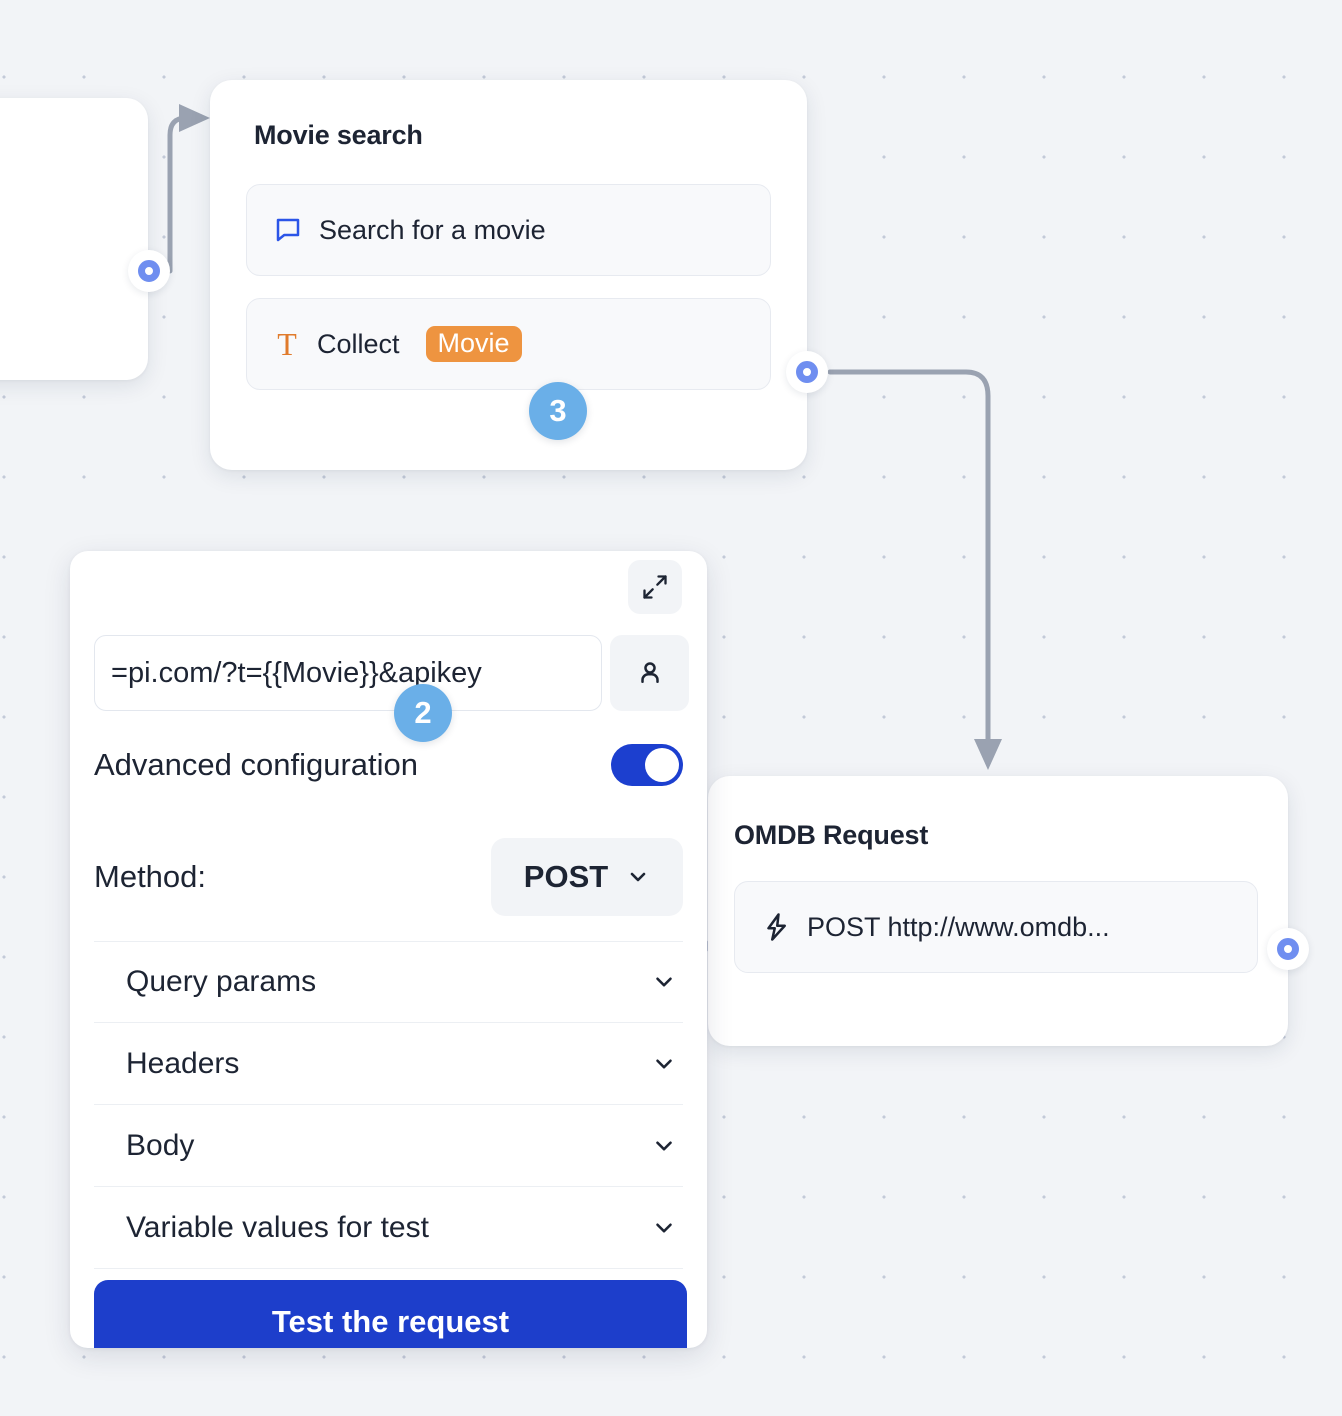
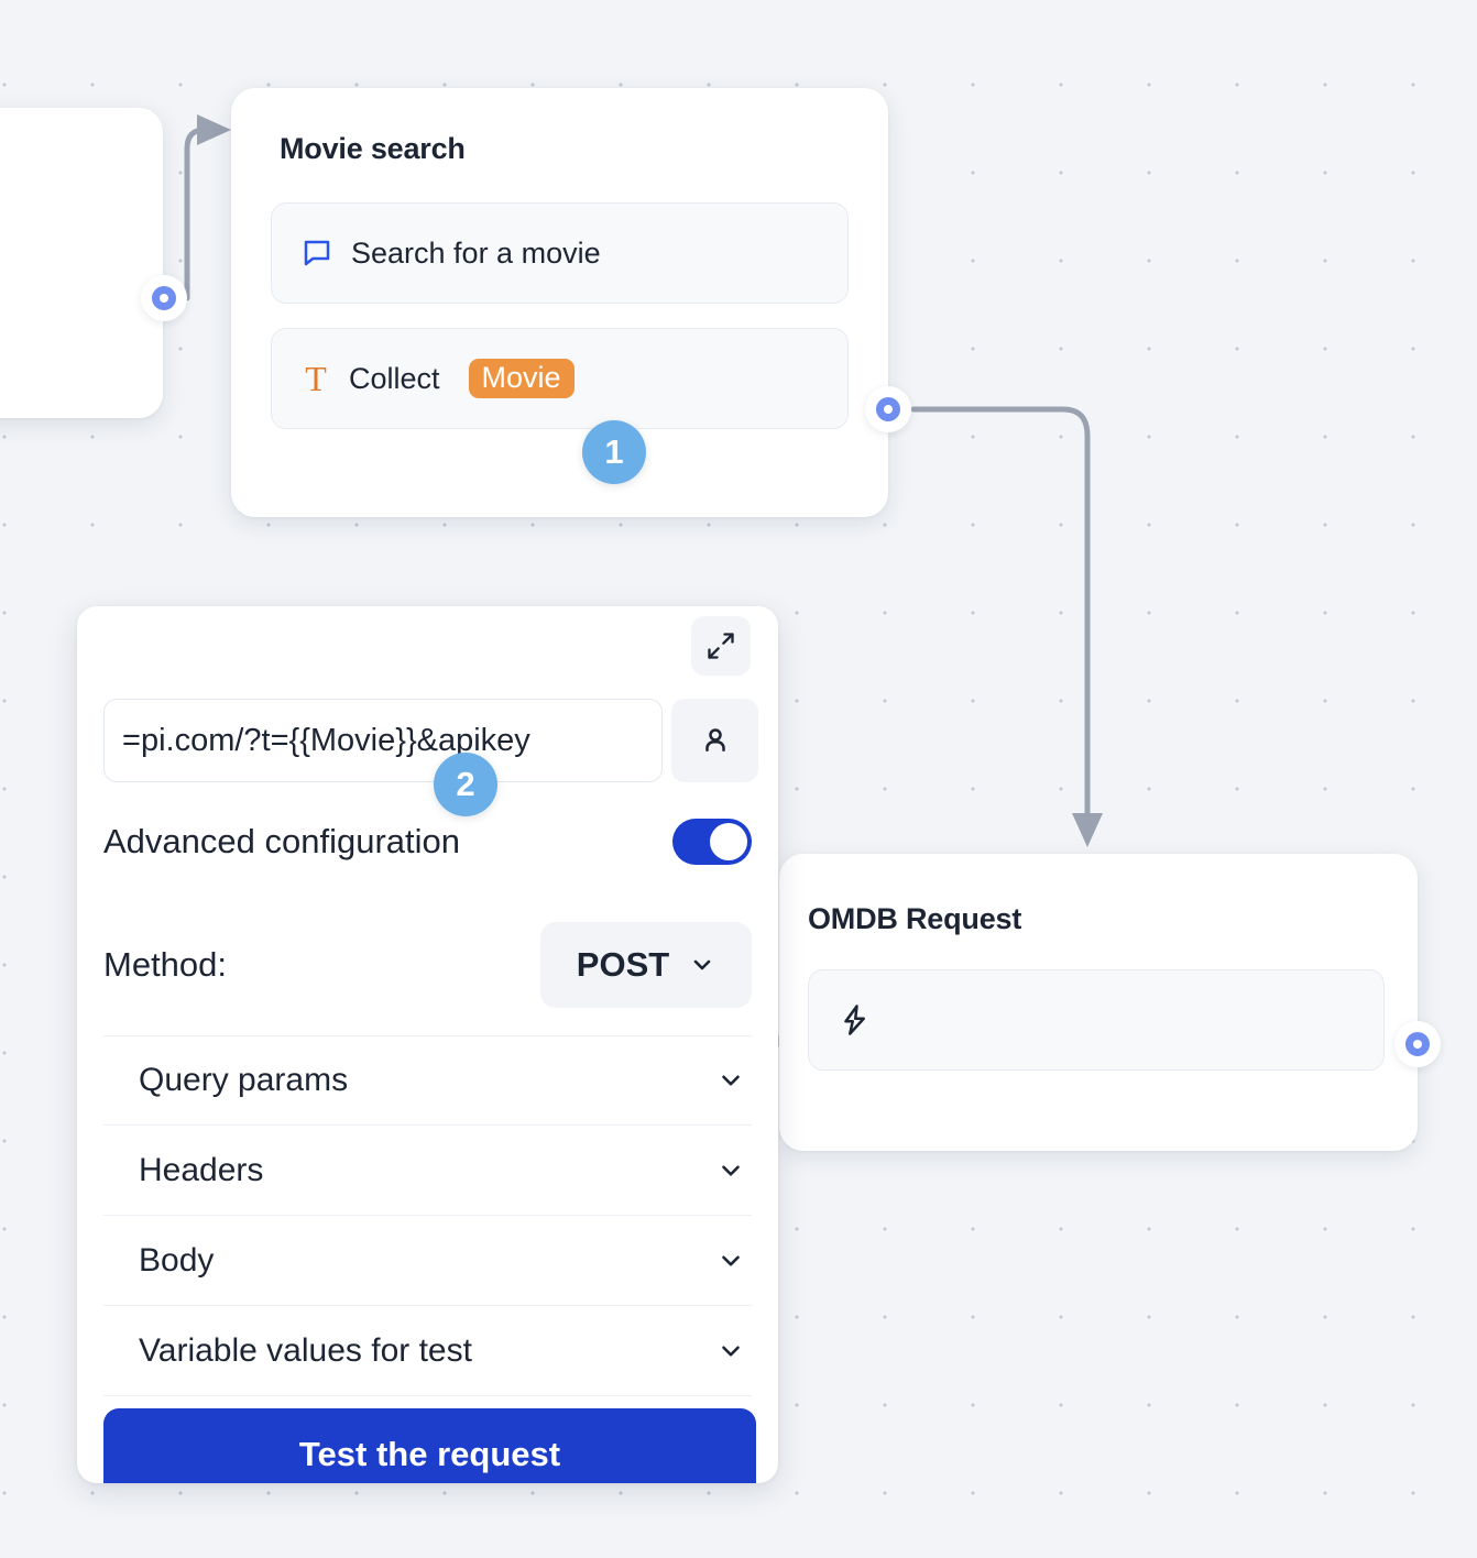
  Movie search
  Search for a movie
  T
  Collect
  Movie
  OMDB Request
- POST http://www.omdb...
  Advanced configuration
  Method:
  POST
  Query params
  Headers
  Body
  Variable values for test
  Test the request
- 3
+ 1
  2
